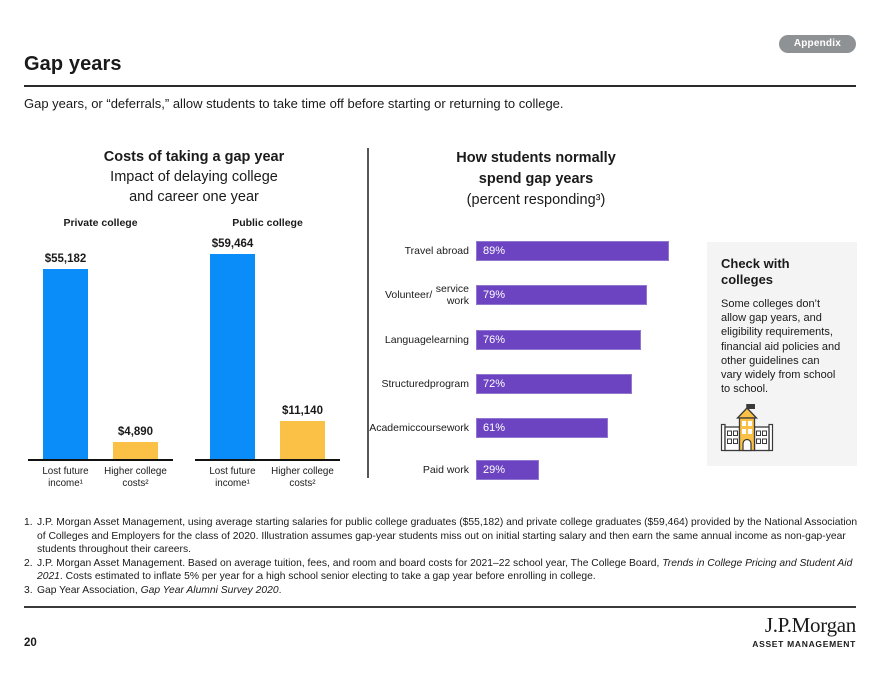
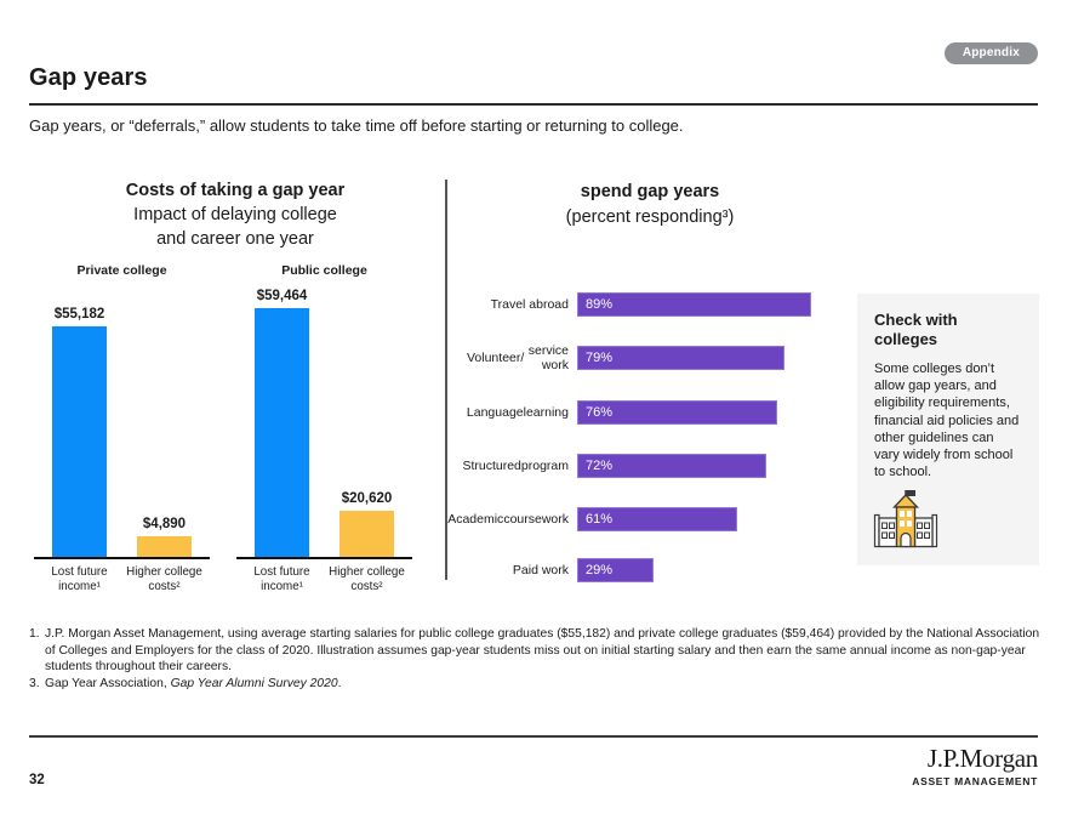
  Appendix
  Gap years
  Gap years, or “deferrals,” allow students to take time off before starting or returning to college.
  Costs of taking a gap year
  Impact of delaying college
  and career one year
  Private college
  $55,182
  Lost future
  income¹
  $4,890
  Higher college
  costs²
  Public college
  $59,464
  Lost future
  income¹
- $11,140
+ $20,620
  Higher college
  costs²
- How students normally
  spend gap years
  (percent responding³)
  Travel abroad
  89%
  Volunteer/
  service work
  79%
  Language
  learning
  76%
  Structured
  program
  72%
  Academic
  coursework
  61%
  Paid work
  29%
  Check with colleges
  Some colleges don’t allow gap years, and eligibility requirements, financial aid policies and other guidelines can vary widely from school to school.
  1.
  J.P. Morgan Asset Management, using average starting salaries for public college graduates ($55,182) and private college graduates ($59,464) provided by the National Association of Colleges and Employers for the class of 2020. Illustration assumes gap-year students miss out on initial starting salary and then earn the same annual income as non-gap-year students throughout their careers.
- 2.
- J.P. Morgan Asset Management. Based on average tuition, fees, and room and board costs for 2021–22 school year, The College Board, Trends in College Pricing and Student Aid 2021. Costs estimated to inflate 5% per year for a high school senior electing to take a gap year before enrolling in college.
  3.
  Gap Year Association, Gap Year Alumni Survey 2020.
- 20
+ 32
  J.P.Morgan
  ASSET MANAGEMENT
